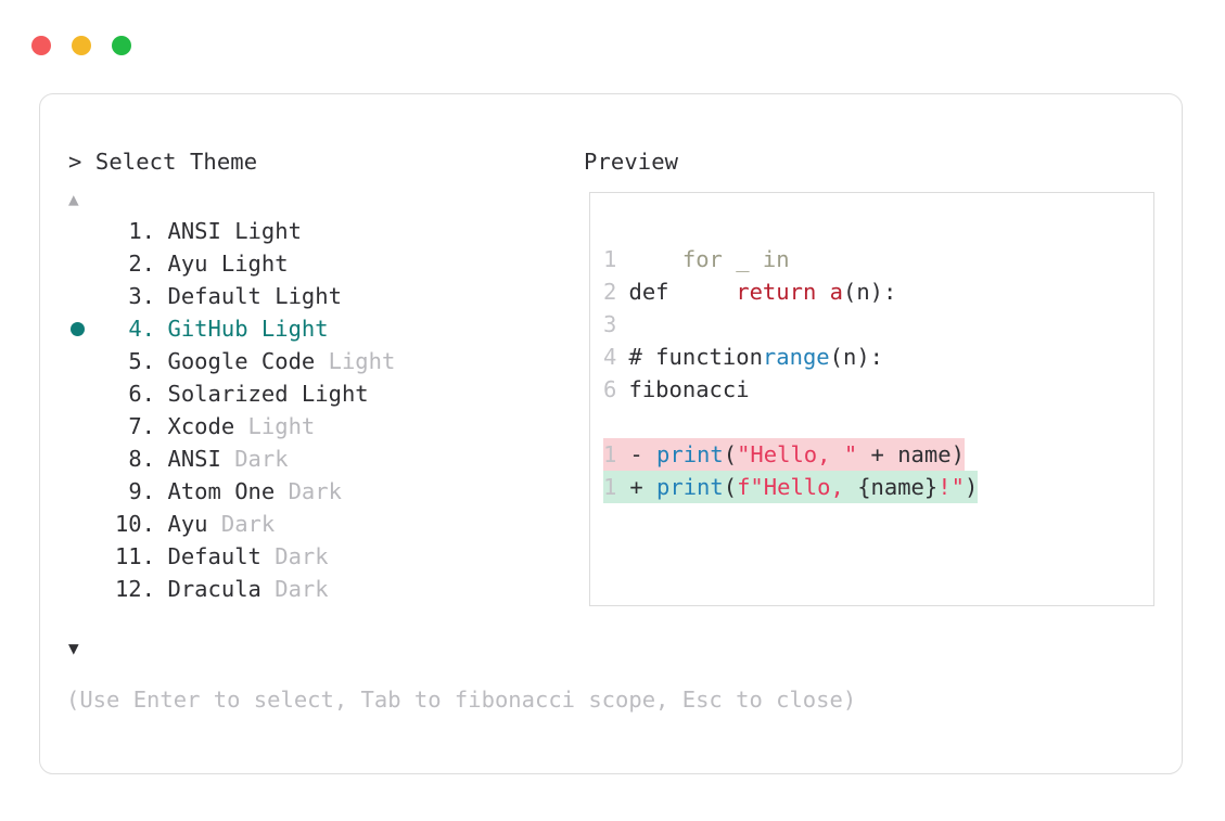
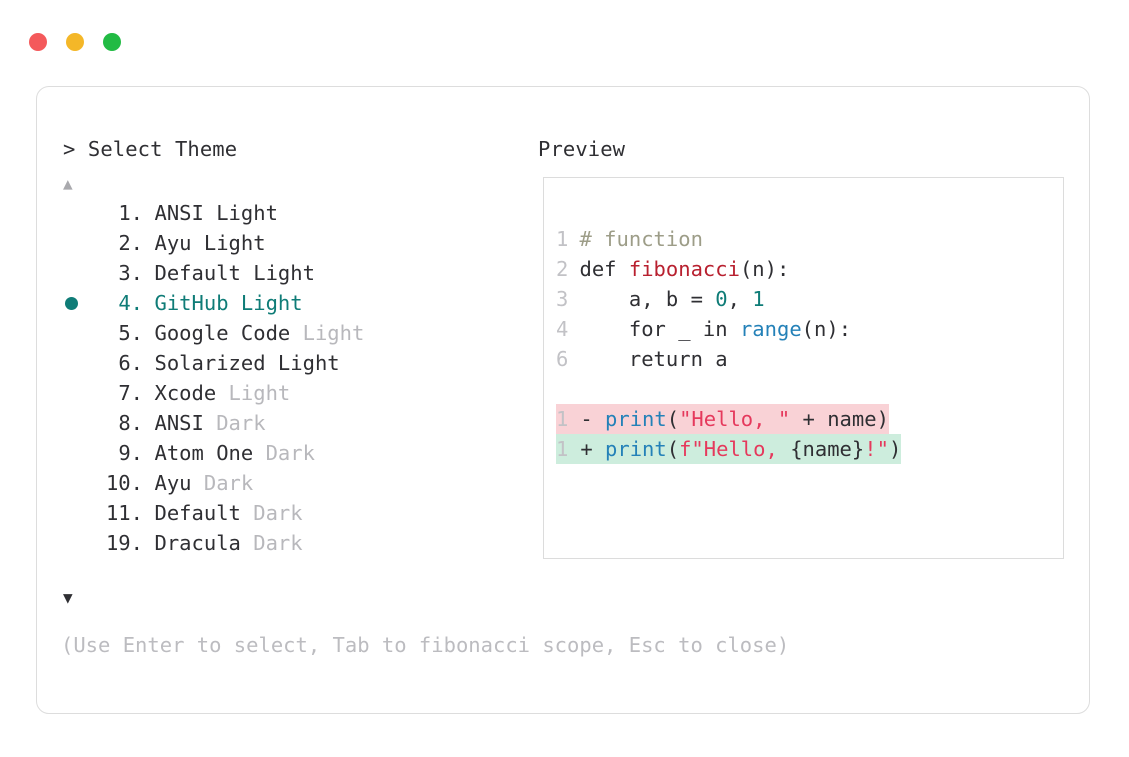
  > Select Theme
  Preview
  ▲
  ▼
  1.
  ANSI
  Light
  2.
  Ayu
  Light
  3.
  Default
  Light
  4.
  GitHub
  Light
  5.
  Google Code
  Light
  6.
  Solarized
  Light
  7.
  Xcode
  Light
  8.
  ANSI
  Dark
  9.
  Atom One
  Dark
  10.
  Ayu
  Dark
  11.
  Default
  Dark
- 12.
+ 19.
  Dracula
  Dark
  (Use Enter to select, Tab to fibonacci scope, Esc to close)
  1
- for _ in
+ # function
  2
- def return a(n):
+ def fibonacci(n):
  3
+ a, b = 0, 1
  4
- # functionrange(n):
+ for _ in range(n):
  6
- fibonacci
+ return a
  1 - print("Hello, " + name)
  1 + print(f"Hello, {name}!")
